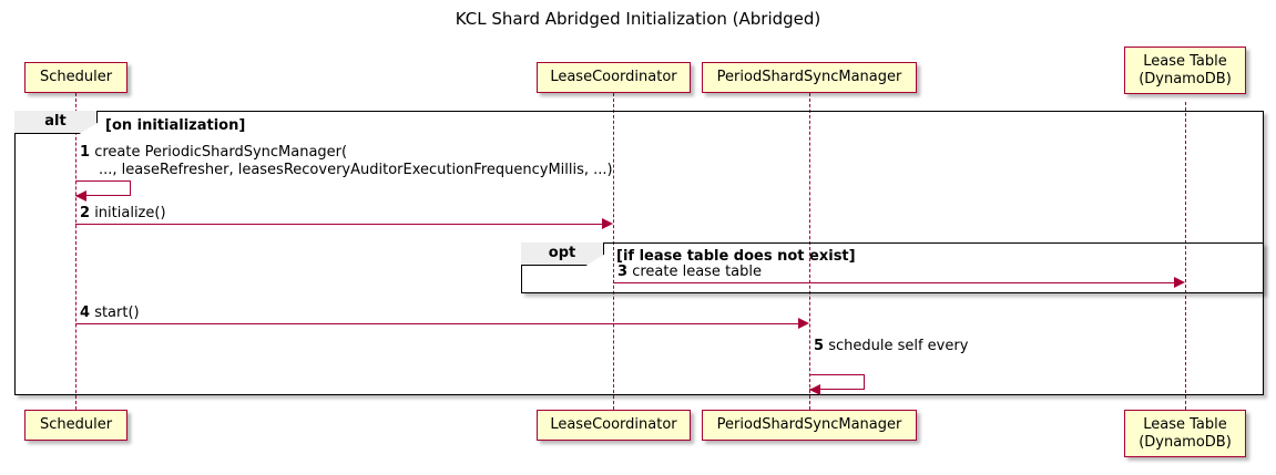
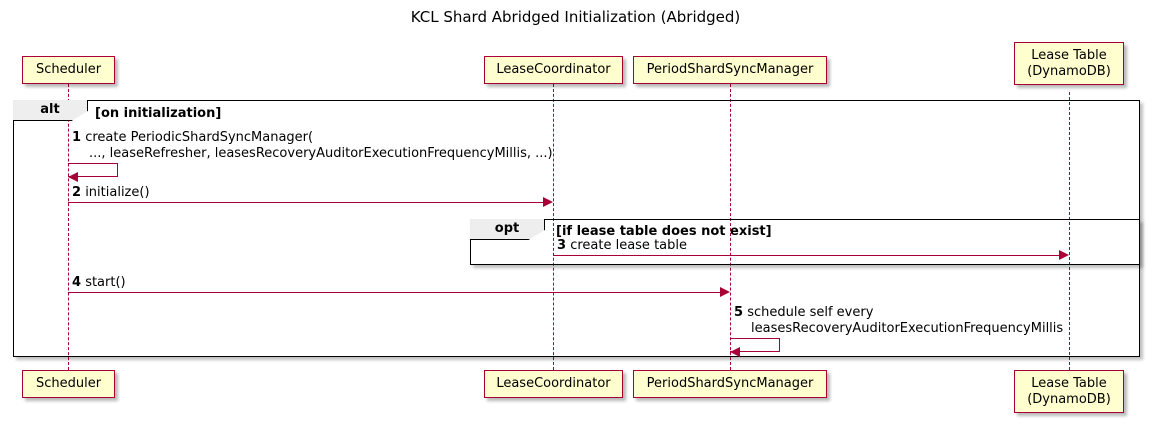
  KCL Shard Abridged Initialization (Abridged)
  Scheduler
  LeaseCoordinator
  PeriodShardSyncManager
  Lease Table
  (DynamoDB)
  alt
  [on initialization]
  opt
  [if lease table does not exist]
  1 create PeriodicShardSyncManager(
  ..., leaseRefresher, leasesRecoveryAuditorExecutionFrequencyMillis, ...)
  2 initialize()
  3 create lease table
  4 start()
  5 schedule self every
+ leasesRecoveryAuditorExecutionFrequencyMillis
  Scheduler
  LeaseCoordinator
  PeriodShardSyncManager
  Lease Table
  (DynamoDB)
